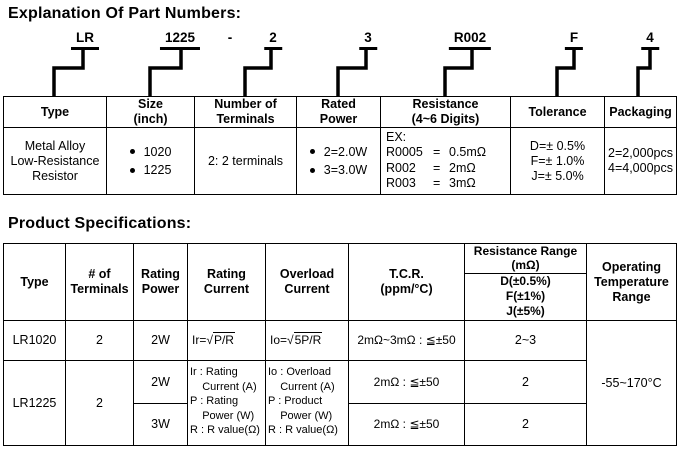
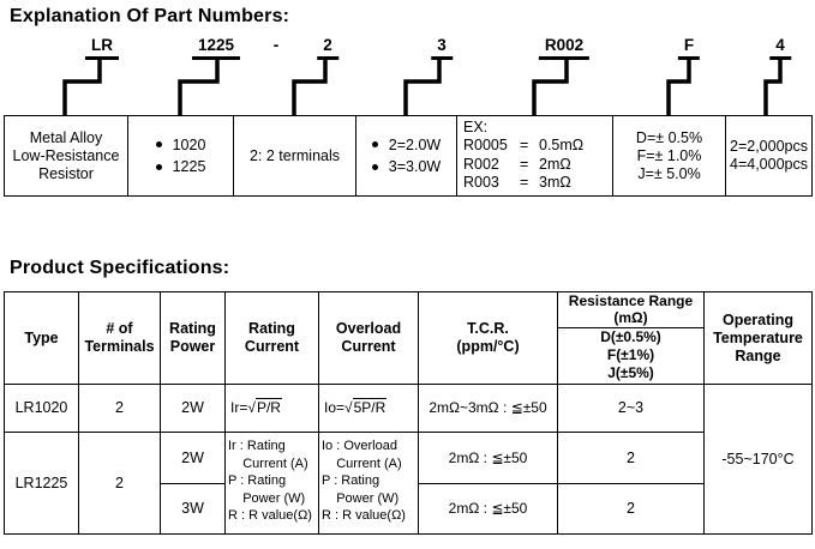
  Explanation Of Part Numbers:
  LR
  1225
  -
  2
  3
  R002
  F
  4
- Type	Size (inch)	Number of Terminals	Rated Power	Resistance (4~6 Digits)	Tolerance	Packaging
  Metal Alloy Low-Resistance Resistor	1020 1225	2: 2 terminals	2=2.0W 3=3.0W	EX: R0005 = 0.5mΩ R002 = 2mΩ R003 = 3mΩ	D=± 0.5% F=± 1.0% J=± 5.0%	2=2,000pcs 4=4,000pcs
  Product Specifications:
  Type	# of Terminals	Rating Power	Rating Current	Overload Current	T.C.R. (ppm/°C)	Resistance Range (mΩ) D(±0.5%) F(±1%) J(±5%)	Operating Temperature Range
  LR1020	2	2W	Ir=√P/R	Io=√5P/R	2mΩ~3mΩ : ≦±50	2~3	-55~170°C
- LR1225	2	2W	Ir : Rating Current (A) P : Rating Power (W) R : R value(Ω)	Io : Overload Current (A) P : Product Power (W) R : R value(Ω)	2mΩ : ≦±50	2
+ LR1225	2	2W	Ir : Rating Current (A) P : Rating Power (W) R : R value(Ω)	Io : Overload Current (A) P : Rating Power (W) R : R value(Ω)	2mΩ : ≦±50	2
  3W	2mΩ : ≦±50	2
